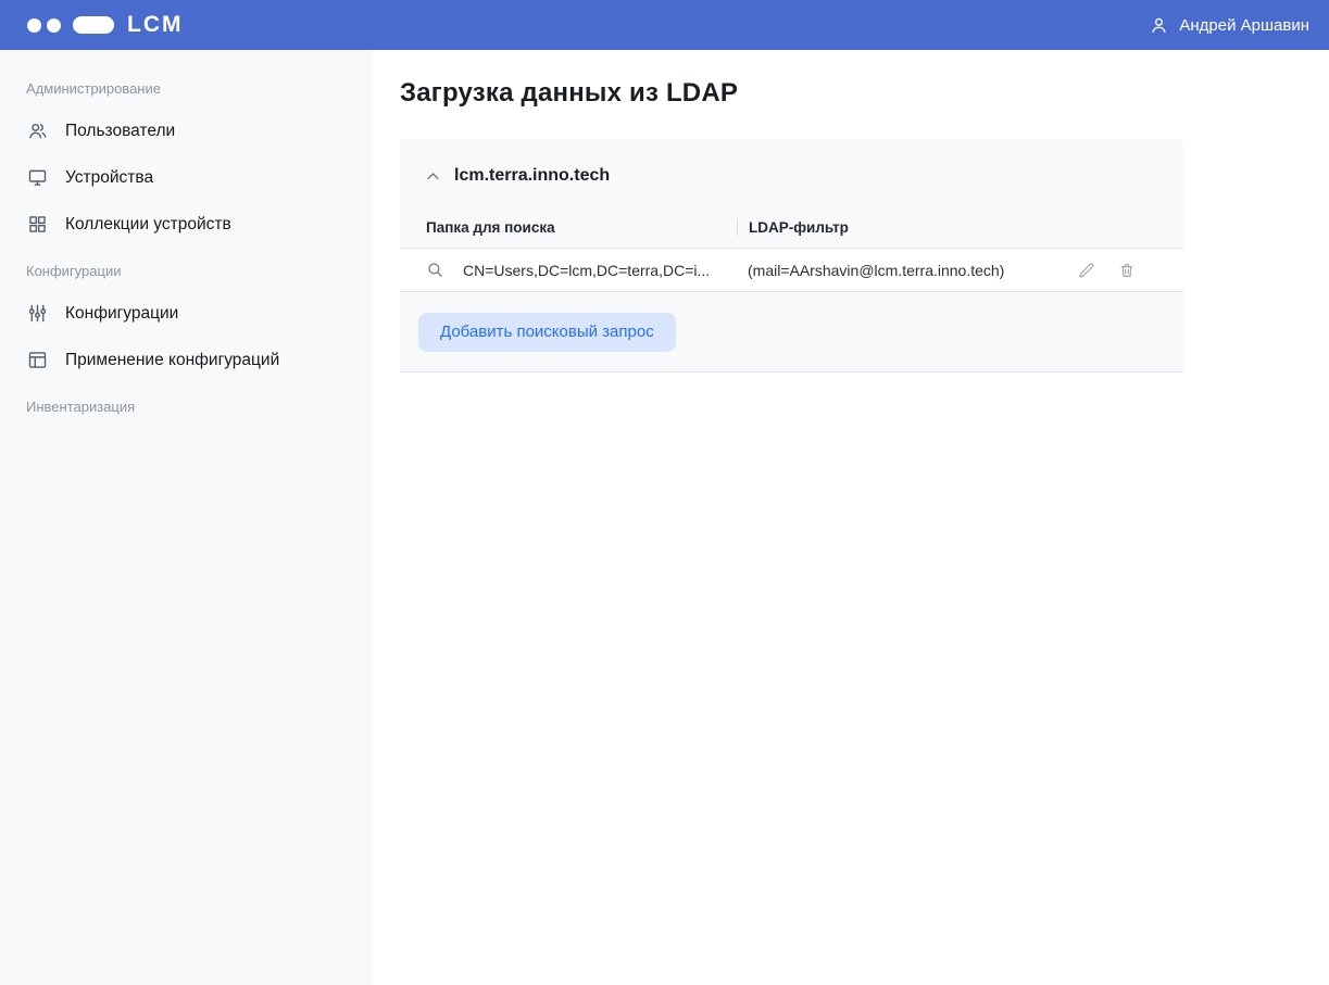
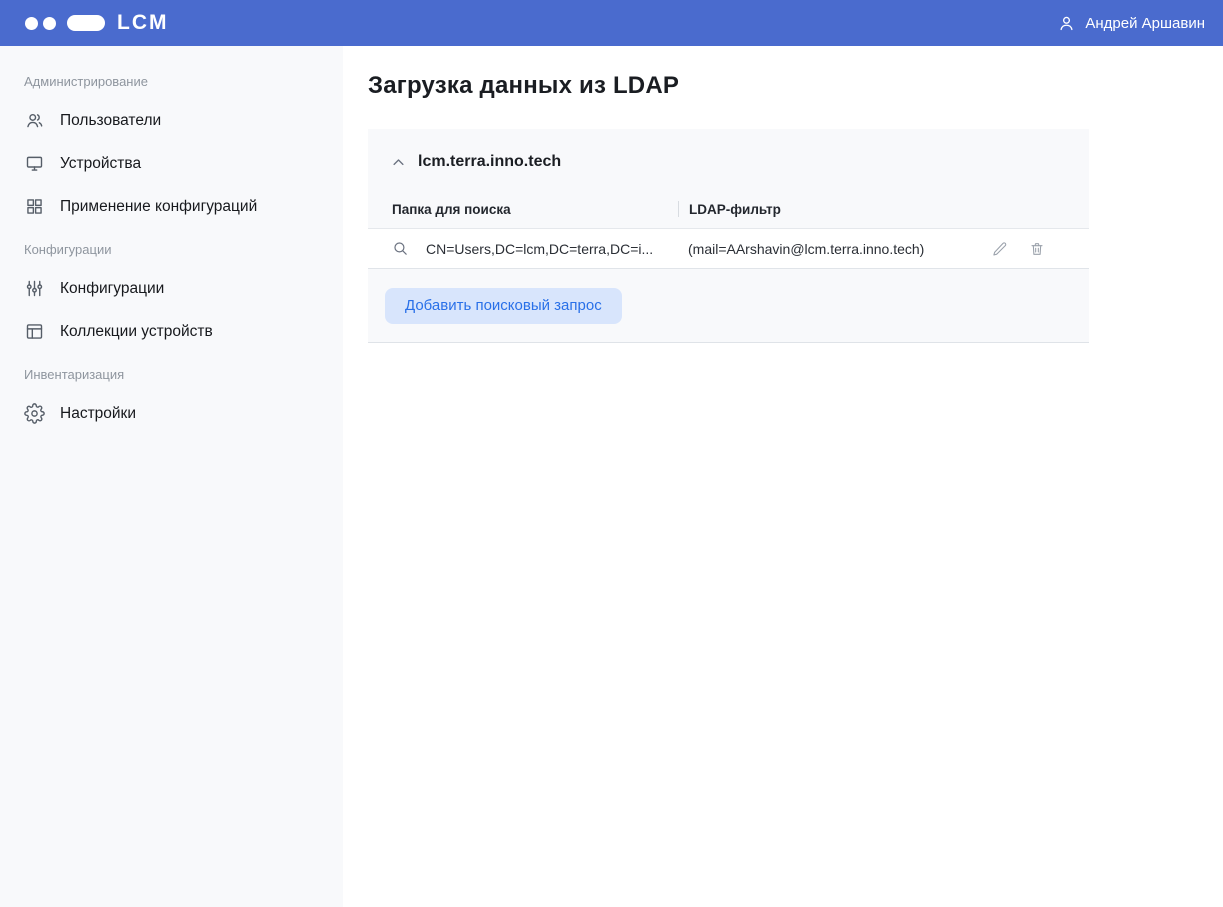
  LCM
  Андрей Аршавин
  Администрирование
  Пользователи
  Устройства
- Коллекции устройств
+ Применение конфигураций
  Конфигурации
  Конфигурации
- Применение конфигураций
+ Коллекции устройств
  Инвентаризация
+ Настройки
  Загрузка данных из LDAP
  lcm.terra.inno.tech
  Папка для поиска
  LDAP-фильтр
  CN=Users,DC=lcm,DC=terra,DC=i...
  (mail=AArshavin@lcm.terra.inno.tech)
  Добавить поисковый запрос
